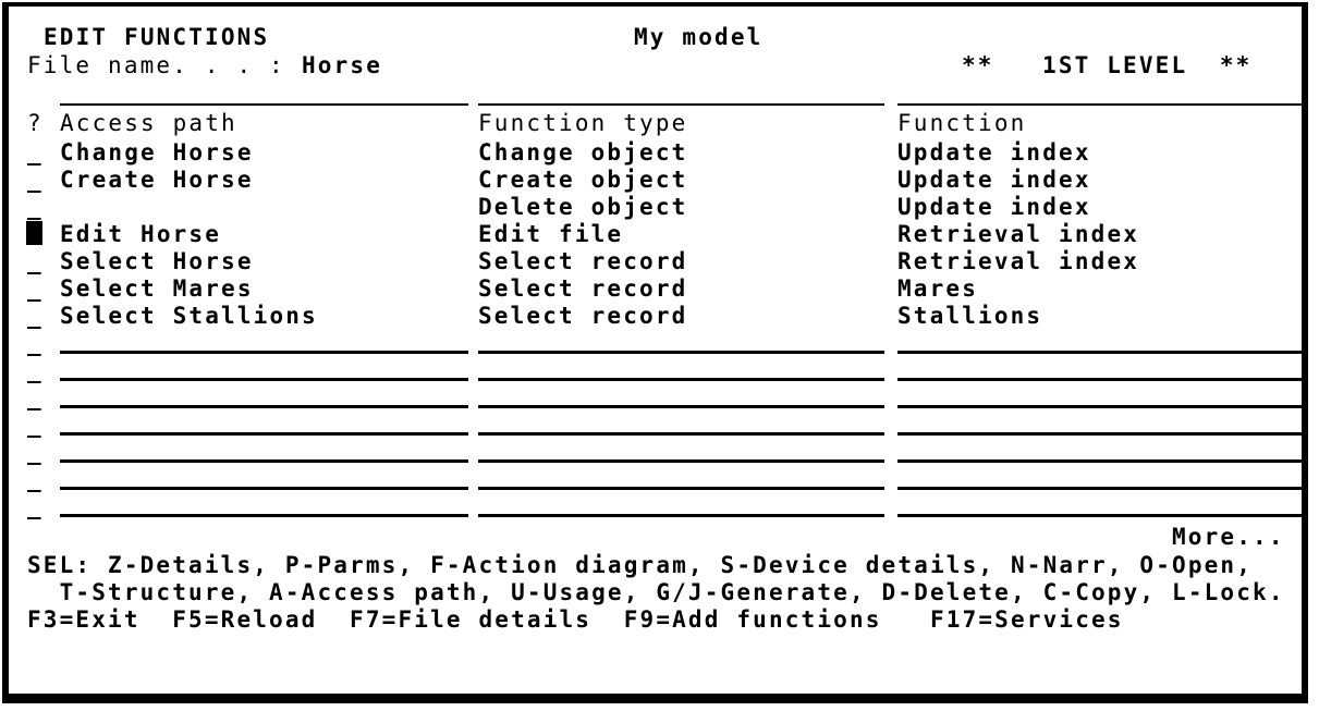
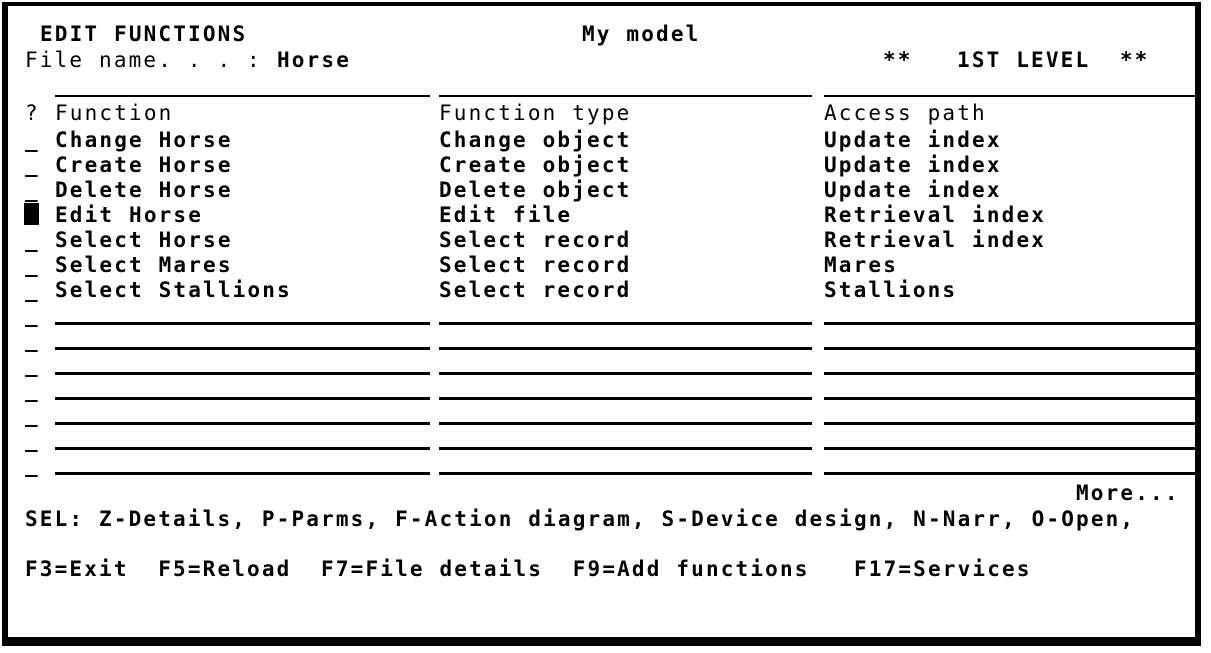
  EDIT FUNCTIONS
  My model
  File name. . . :
  Horse
  ** 1ST LEVEL **
  ?
- Access path
+ Function
  Function type
- Function
+ Access path
  _
  Change Horse
  Change object
  Update index
  _
  Create Horse
  Create object
  Update index
  _
+ Delete Horse
  Delete object
  Update index
  Edit Horse
  Edit file
  Retrieval index
  _
  Select Horse
  Select record
  Retrieval index
  _
  Select Mares
  Select record
  Mares
  _
  Select Stallions
  Select record
  Stallions
  _
  _
  _
  _
  _
  _
  _
  More...
- SEL: Z-Details, P-Parms, F-Action diagram, S-Device details, N-Narr, O-Open,
+ SEL: Z-Details, P-Parms, F-Action diagram, S-Device design, N-Narr, O-Open,
- T-Structure, A-Access path, U-Usage, G/J-Generate, D-Delete, C-Copy, L-Lock.
  F3=Exit F5=Reload F7=File details F9=Add functions F17=Services
